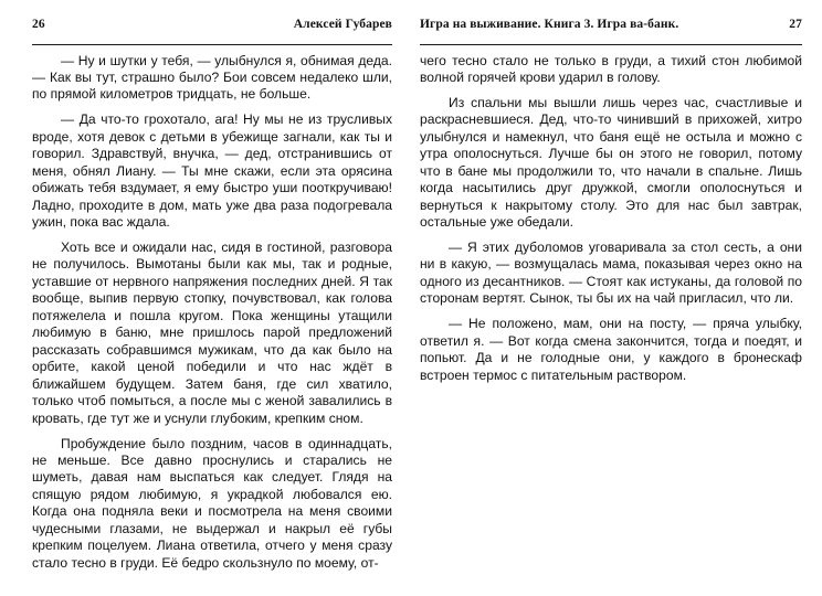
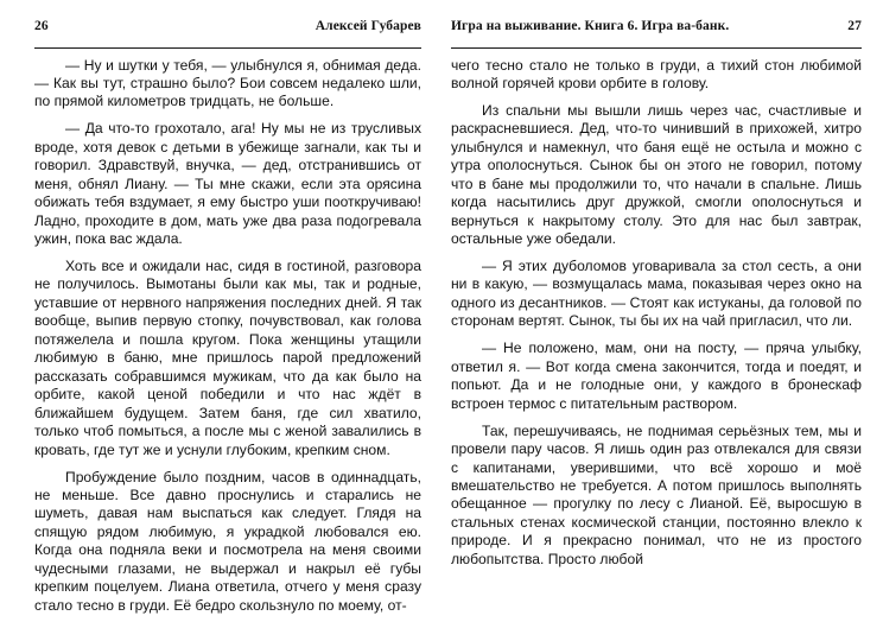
  26
  Алексей Губарев
  — Ну и шутки у тебя, — улыбнулся я, обнимая деда. — Как вы тут, страшно было? Бои совсем недалеко шли, по прямой километров тридцать, не больше.
  — Да что-то грохотало, ага! Ну мы не из трусливых вроде, хотя девок с детьми в убежище загнали, как ты и говорил. Здравствуй, внучка, — дед, отстранившись от меня, обнял Лиану. — Ты мне скажи, если эта орясина обижать тебя вздумает, я ему быстро уши пооткручиваю! Ладно, проходите в дом, мать уже два раза подогревала ужин, пока вас ждала.
  Хоть все и ожидали нас, сидя в гостиной, разговора не получилось. Вымотаны были как мы, так и родные, уставшие от нервного напряжения последних дней. Я так вообще, выпив первую стопку, почувствовал, как голова потяжелела и пошла кругом. Пока женщины утащили любимую в баню, мне пришлось парой предложений рассказать собравшимся мужикам, что да как было на орбите, какой ценой победили и что нас ждёт в ближайшем будущем. Затем баня, где сил хватило, только чтоб помыться, а после мы с женой завалились в кровать, где тут же и уснули глубоким, крепким сном.
  Пробуждение было поздним, часов в одиннадцать, не меньше. Все давно проснулись и старались не шуметь, давая нам выспаться как следует. Глядя на спящую рядом любимую, я украдкой любовался ею. Когда она подняла веки и посмотрела на меня своими чудесными глазами, не выдержал и накрыл её губы крепким поцелуем. Лиана ответила, отчего у меня сразу стало тесно в груди. Её бедро скользнуло по моему, от-
- Игра на выживание. Книга 3. Игра ва-банк.
+ Игра на выживание. Книга 6. Игра ва-банк.
  27
- чего тесно стало не только в груди, а тихий стон любимой волной горячей крови ударил в голову.
+ чего тесно стало не только в груди, а тихий стон любимой волной горячей крови орбите в голову.
- Из спальни мы вышли лишь через час, счастливые и раскрасневшиеся. Дед, что-то чинивший в прихожей, хитро улыбнулся и намекнул, что баня ещё не остыла и можно с утра ополоснуться. Лучше бы он этого не говорил, потому что в бане мы продолжили то, что начали в спальне. Лишь когда насытились друг дружкой, смогли ополоснуться и вернуться к накрытому столу. Это для нас был завтрак, остальные уже обедали.
+ Из спальни мы вышли лишь через час, счастливые и раскрасневшиеся. Дед, что-то чинивший в прихожей, хитро улыбнулся и намекнул, что баня ещё не остыла и можно с утра ополоснуться. Сынок бы он этого не говорил, потому что в бане мы продолжили то, что начали в спальне. Лишь когда насытились друг дружкой, смогли ополоснуться и вернуться к накрытому столу. Это для нас был завтрак, остальные уже обедали.
  — Я этих дуболомов уговаривала за стол сесть, а они ни в какую, — возмущалась мама, показывая через окно на одного из десантников. — Стоят как истуканы, да головой по сторонам вертят. Сынок, ты бы их на чай пригласил, что ли.
  — Не положено, мам, они на посту, — пряча улыбку, ответил я. — Вот когда смена закончится, тогда и поедят, и попьют. Да и не голодные они, у каждого в бронескаф встроен термос с питательным раствором.
+ Так, перешучиваясь, не поднимая серьёзных тем, мы и провели пару часов. Я лишь один раз отвлекался для связи с капитанами, уверившими, что всё хорошо и моё вмешательство не требуется. А потом пришлось выполнять обещанное — прогулку по лесу с Лианой. Её, выросшую в стальных стенах космической станции, постоянно влекло к природе. И я прекрасно понимал, что не из простого любопытства. Просто любой
